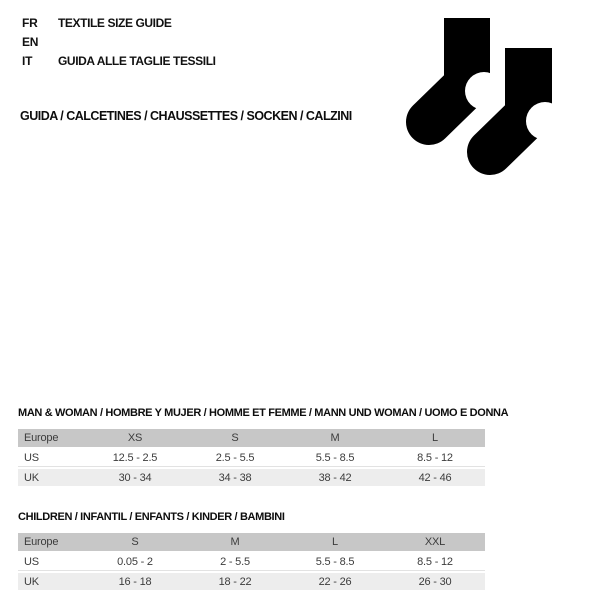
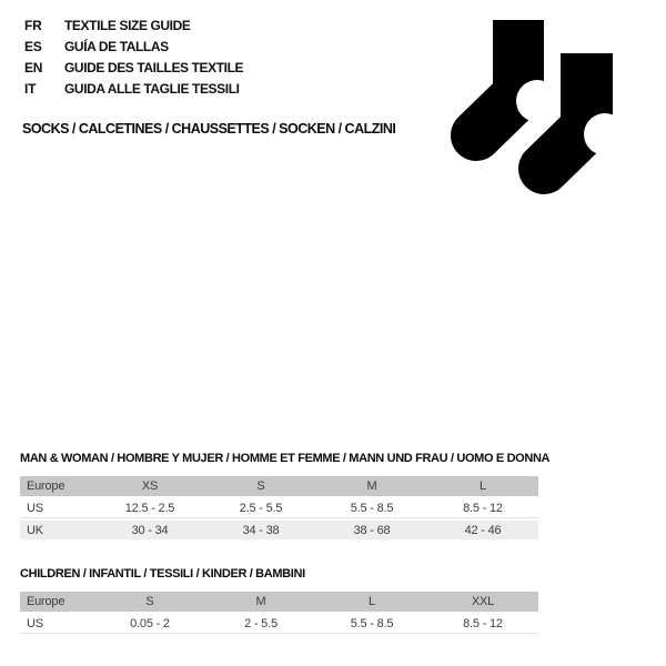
  FR
  TEXTILE SIZE GUIDE
+ ES
+ GUÍA DE TALLAS
  EN
+ GUIDE DES TAILLES TEXTILE
  IT
  GUIDA ALLE TAGLIE TESSILI
- GUIDA / CALCETINES / CHAUSSETTES / SOCKEN / CALZINI
+ SOCKS / CALCETINES / CHAUSSETTES / SOCKEN / CALZINI
- MAN & WOMAN / HOMBRE Y MUJER / HOMME ET FEMME / MANN UND WOMAN / UOMO E DONNA
+ MAN & WOMAN / HOMBRE Y MUJER / HOMME ET FEMME / MANN UND FRAU / UOMO E DONNA
  Europe	XS	S	M	L
  US	12.5 - 2.5	2.5 - 5.5	5.5 - 8.5	8.5 - 12
- UK	30 - 34	34 - 38	38 - 42	42 - 46
+ UK	30 - 34	34 - 38	38 - 68	42 - 46
- CHILDREN / INFANTIL / ENFANTS / KINDER / BAMBINI
+ CHILDREN / INFANTIL / TESSILI / KINDER / BAMBINI
  Europe	S	M	L	XXL
  US	0.05 - 2	2 - 5.5	5.5 - 8.5	8.5 - 12
- UK	16 - 18	18 - 22	22 - 26	26 - 30
